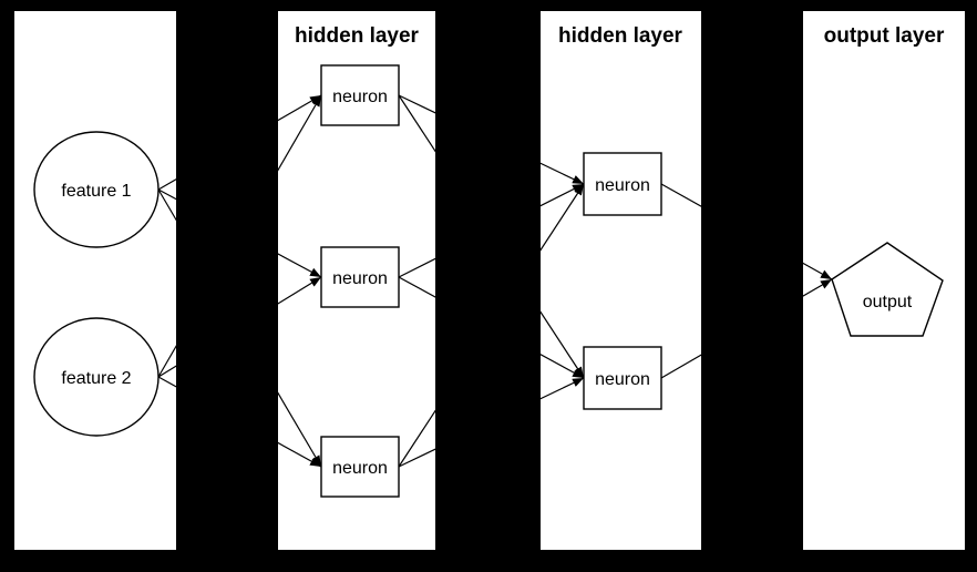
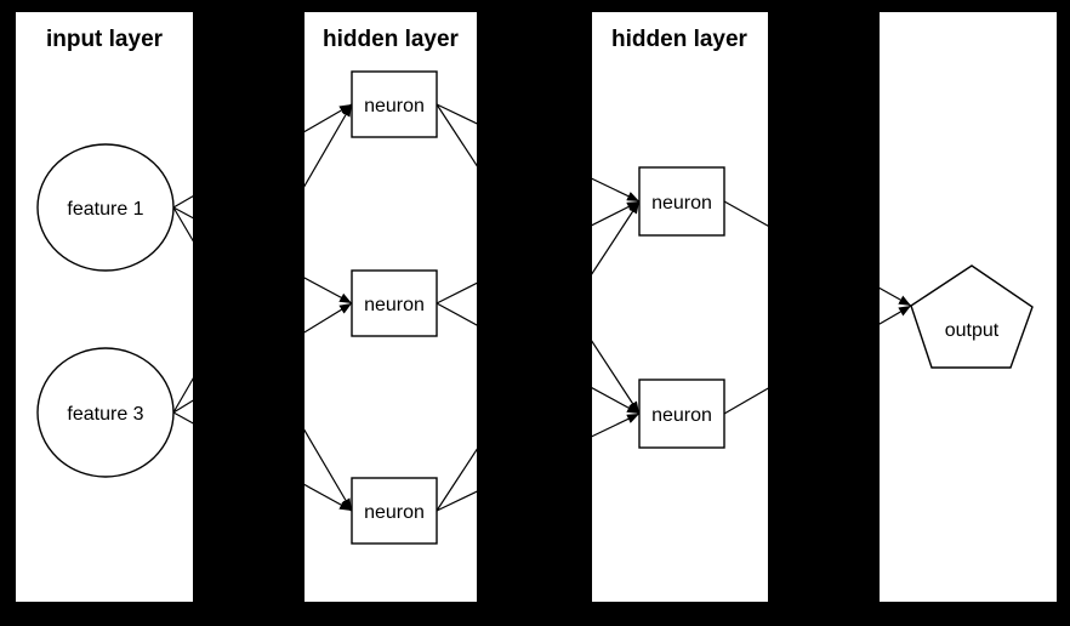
+ input layer
  hidden layer
  hidden layer
- output layer
  feature 1
- feature 2
+ feature 3
  neuron
  neuron
  neuron
  neuron
  neuron
  output
